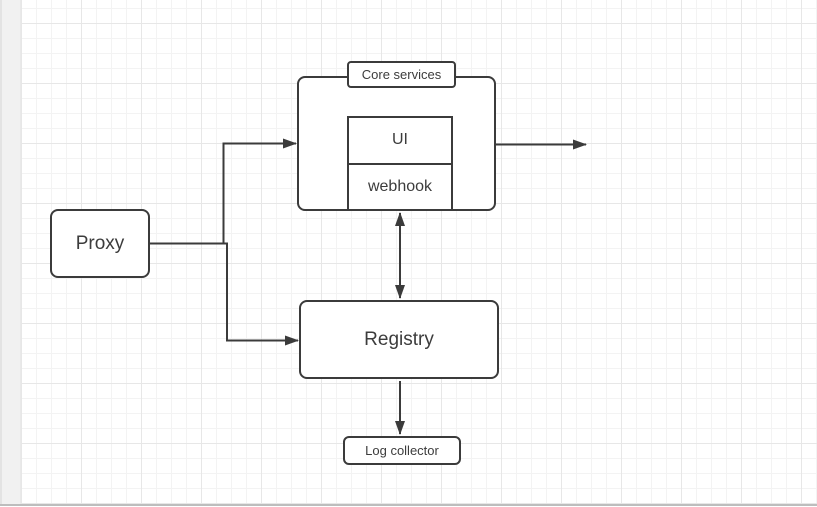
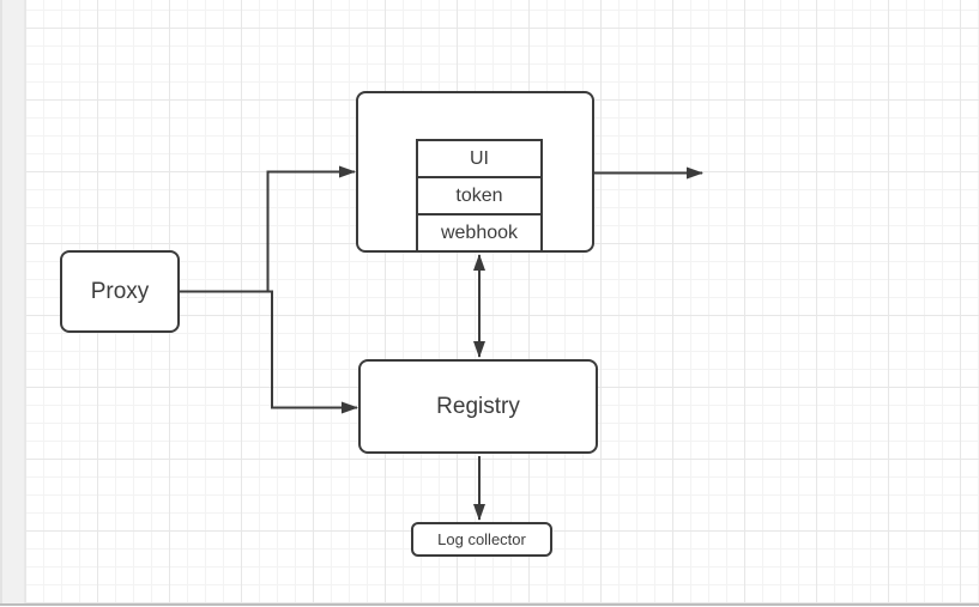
- Core services
  UI
+ token
  webhook
  Proxy
  Registry
  Log collector
